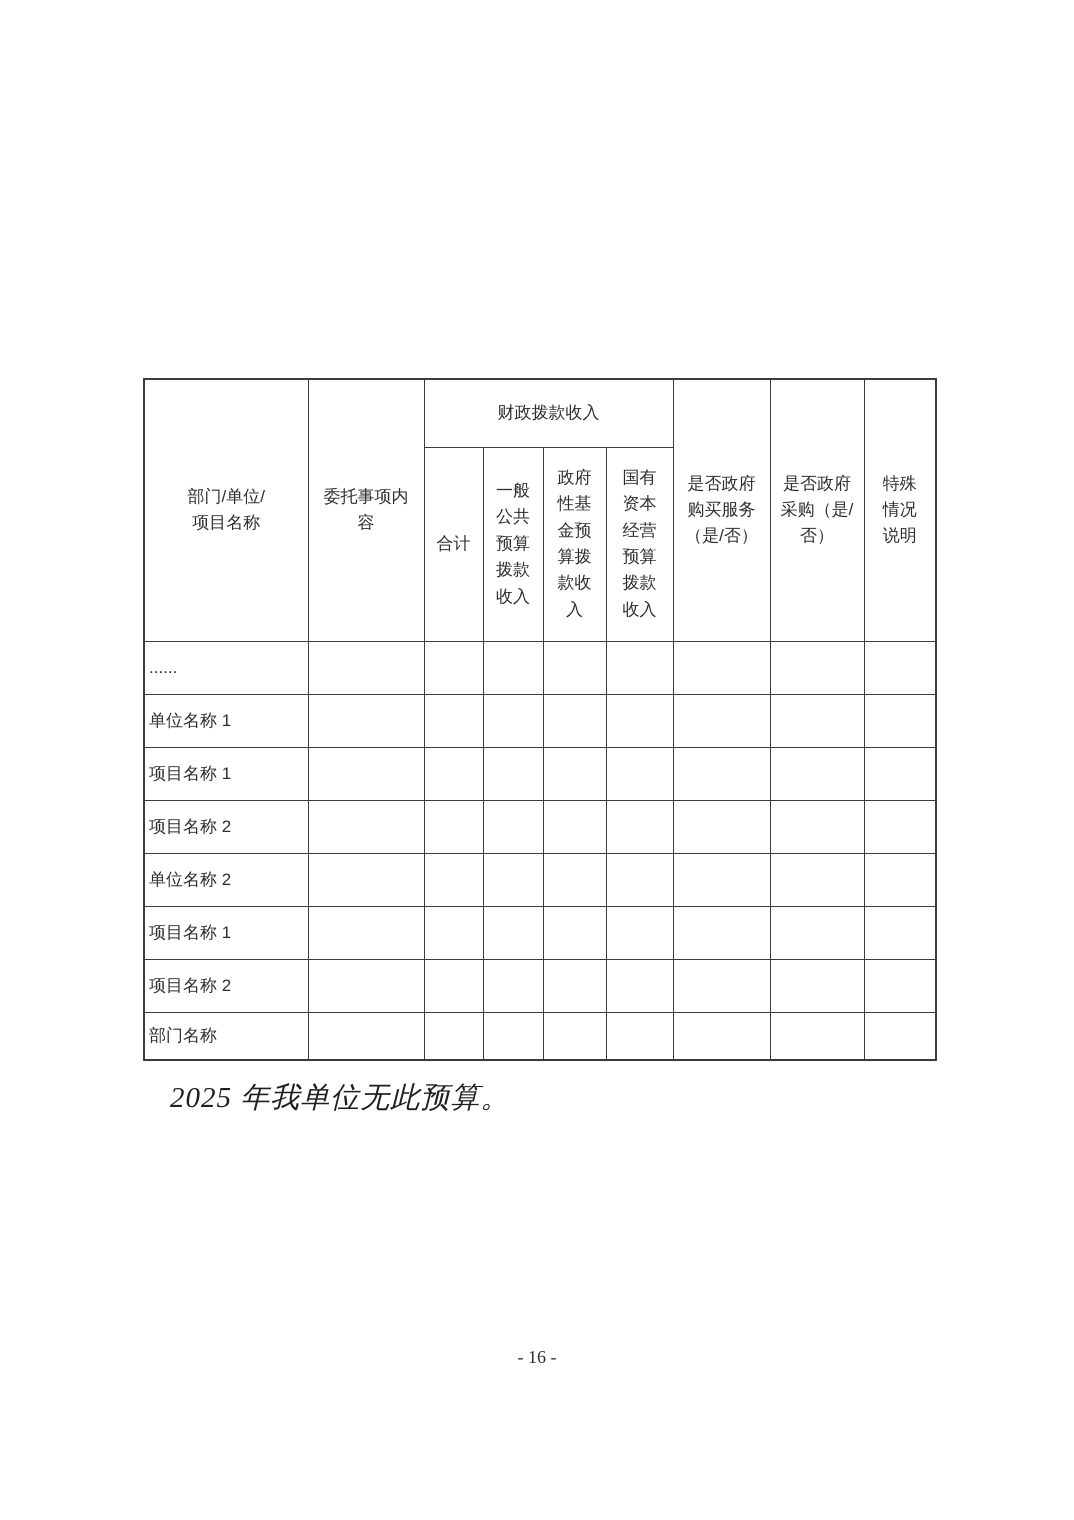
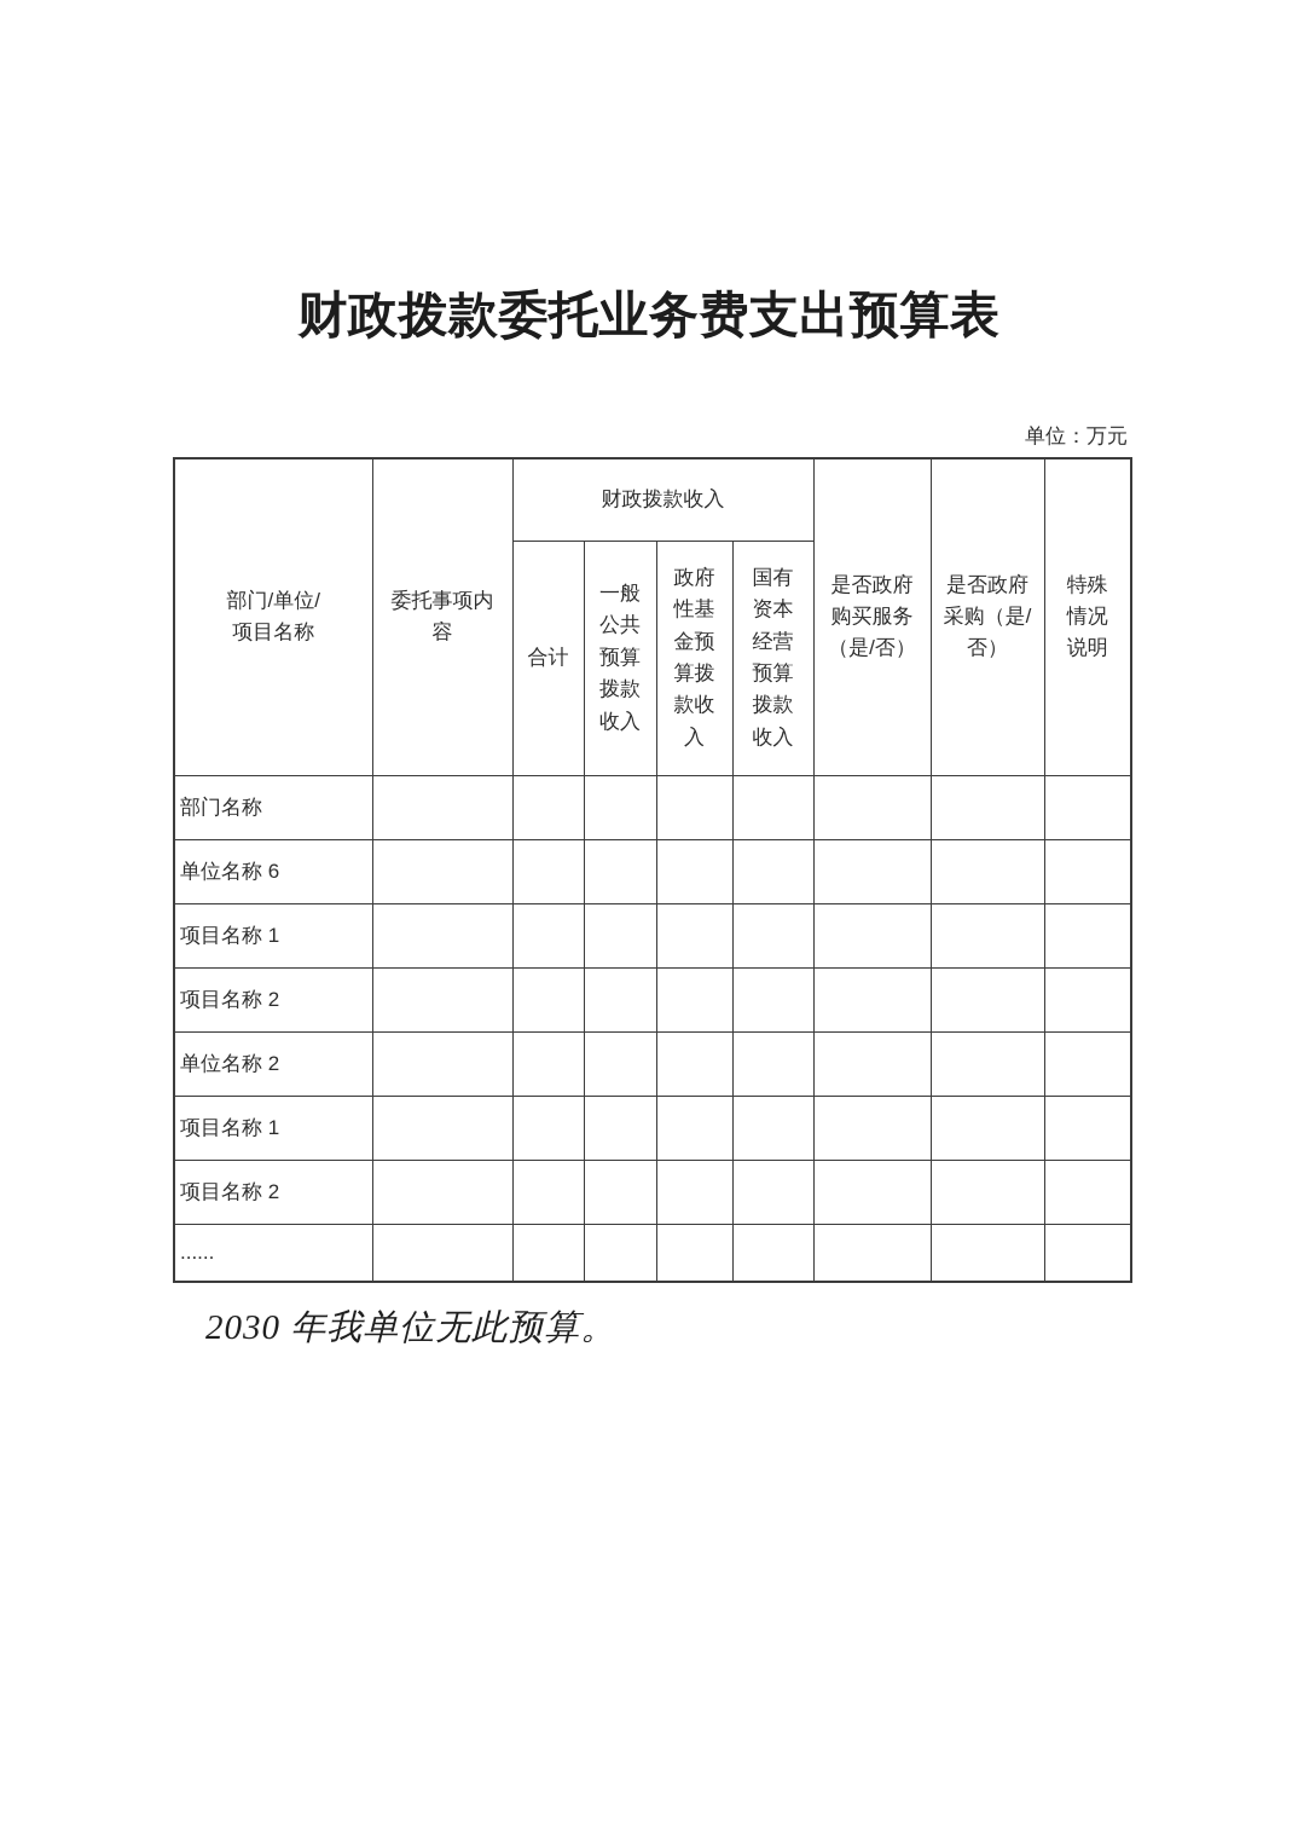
+ 财政拨款委托业务费支出预算表
+ 单位：万元
  部门/单位/ 项目名称	委托事项内 容	财政拨款收入	是否政府 购买服务 （是/否）	是否政府 采购（是/ 否）	特殊 情况 说明
  合计	一般 公共 预算 拨款 收入	政府 性基 金预 算拨 款收 入	国有 资本 经营 预算 拨款 收入
- ......
+ 部门名称
- 单位名称 1
+ 单位名称 6
  项目名称 1
  项目名称 2
  单位名称 2
  项目名称 1
  项目名称 2
- 部门名称
+ ......
- 2025 年我单位无此预算。
+ 2030 年我单位无此预算。
- - 16 -
